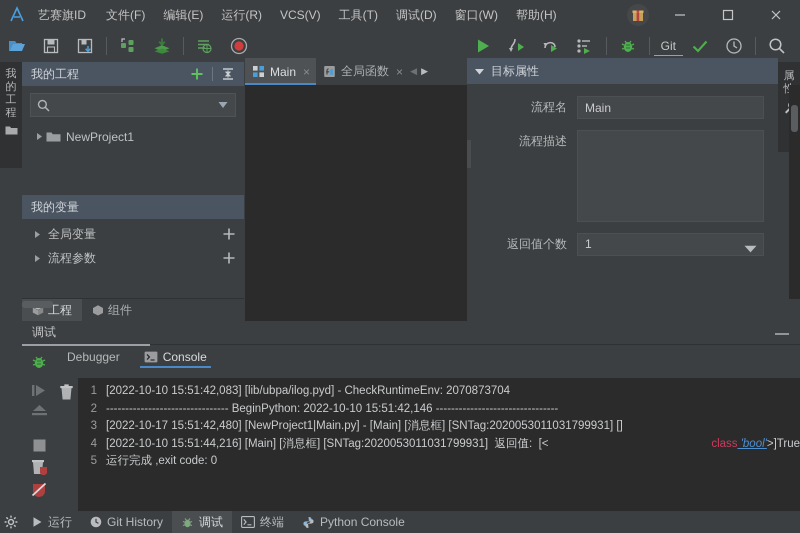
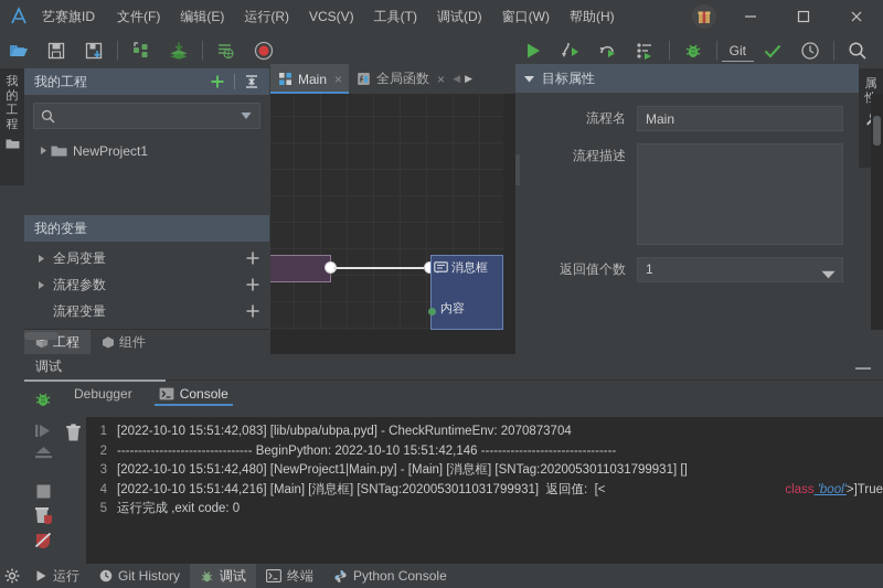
  艺赛旗ID
  文件(F)
  编辑(E)
  运行(R)
  VCS(V)
  工具(T)
  调试(D)
  窗口(W)
  帮助(H)
  Git
  我
  的
  工
  程
  属
  我的工程
  NewProject1
  我的变量
  全局变量
  流程参数
+ 流程变量
  工程
  组件
  Main
  ×
  全局函数
  ×
  ◀
  ▶
+ 消息框
+ 内容
  目标属性
  流程名
  Main
  流程描述
  返回值个数
  1
  调试
  Debugger
  Console
  1
- [2022-10-10 15:51:42,083] [lib/ubpa/ilog.pyd] - CheckRuntimeEnv: 2070873704
+ [2022-10-10 15:51:42,083] [lib/ubpa/ubpa.pyd] - CheckRuntimeEnv: 2070873704
  2
  -------------------------------- BeginPython: 2022-10-10 15:51:42,146 --------------------------------
  3
- [2022-10-17 15:51:42,480] [NewProject1|Main.py] - [Main] [消息框] [SNTag:2020053011031799931] []
+ [2022-10-10 15:51:42,480] [NewProject1|Main.py] - [Main] [消息框] [SNTag:2020053011031799931] []
  4
  [2022-10-10 15:51:44,216] [Main] [消息框] [SNTag:2020053011031799931] 返回值: [<
  class
  'bool'
  >]True
  5
  运行完成 ,exit code: 0
  运行
  Git History
  调试
  终端
  Python Console
